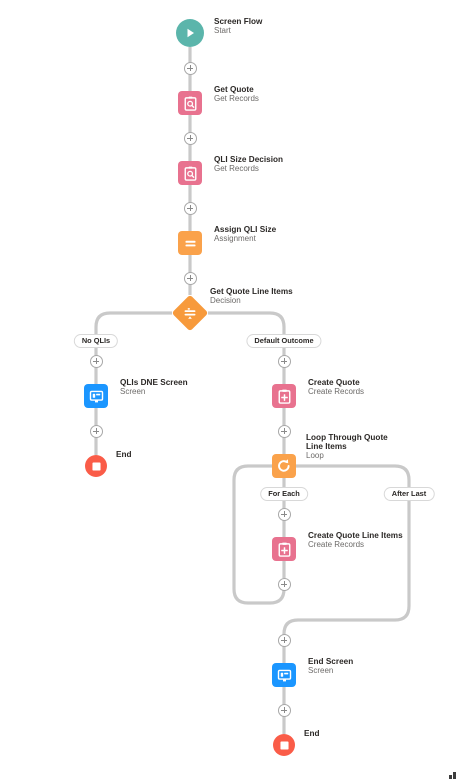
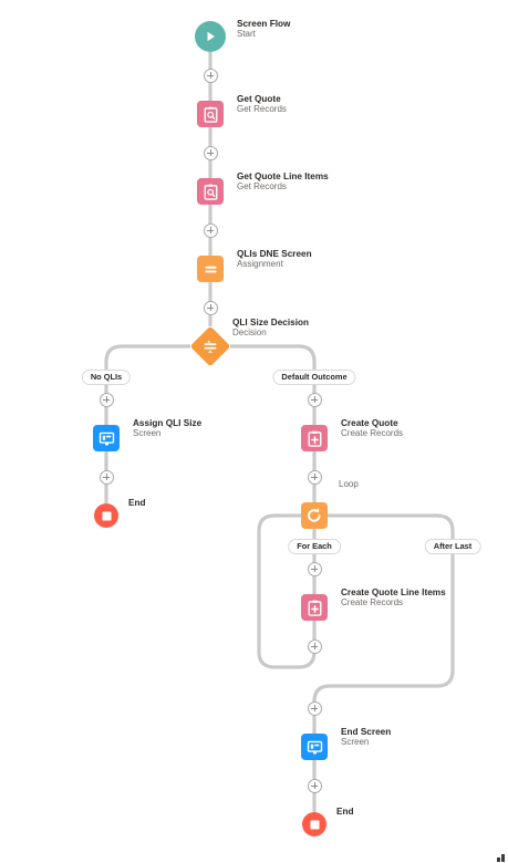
  Screen Flow
  Start
  Get Quote
  Get Records
- QLI Size Decision
+ Get Quote Line Items
  Get Records
- Assign QLI Size
+ QLIs DNE Screen
  Assignment
- Get Quote Line Items
+ QLI Size Decision
  Decision
- QLIs DNE Screen
+ Assign QLI Size
  Screen
  End
  Create Quote
  Create Records
- Loop Through Quote Line Items
  Loop
  Create Quote Line Items
  Create Records
  End Screen
  Screen
  End
  No QLIs
  Default Outcome
  For Each
  After Last
